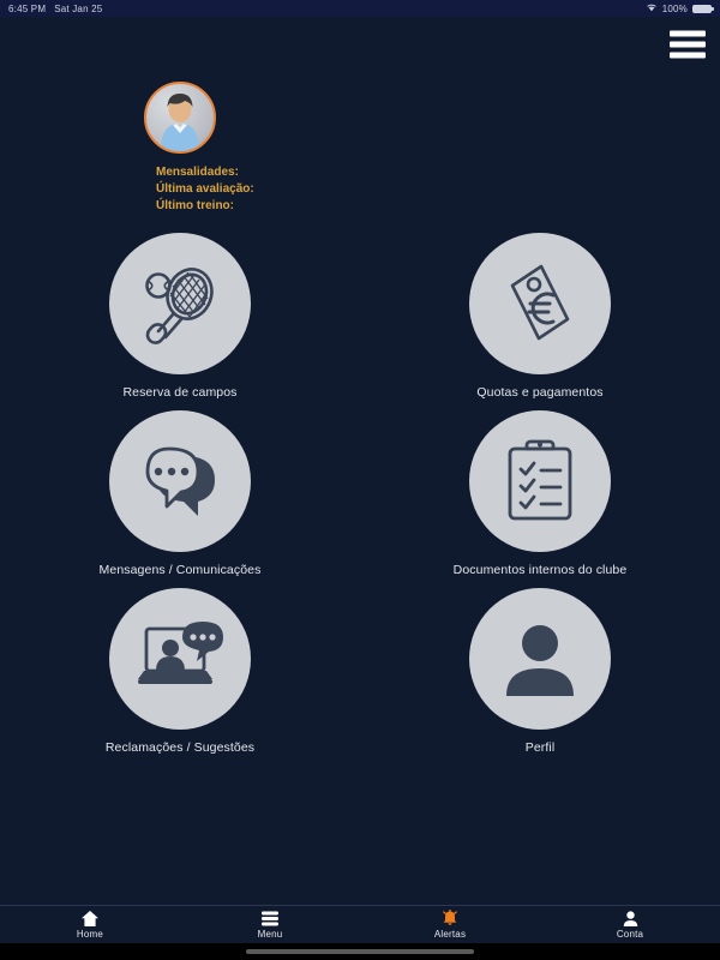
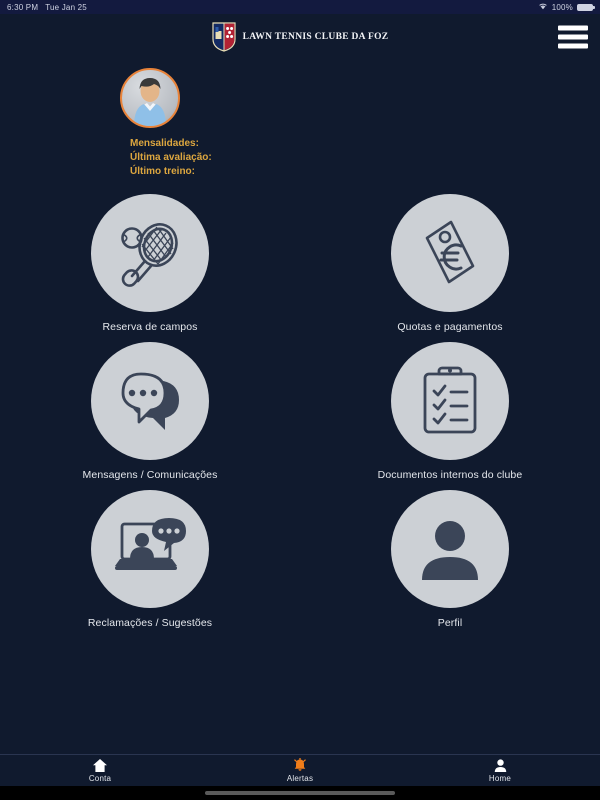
- 6:45 PM
+ 6:30 PM
- Sat Jan 25
+ Tue Jan 25
  100%
+ LAWN TENNIS CLUBE DA FOZ
  Mensalidades:
  Última avaliação:
  Último treino:
  Reserva de campos
  Quotas e pagamentos
  Mensagens / Comunicações
  Documentos internos do clube
  Reclamações / Sugestões
  Perfil
- Home
+ Conta
- Menu
  Alertas
- Conta
+ Home
